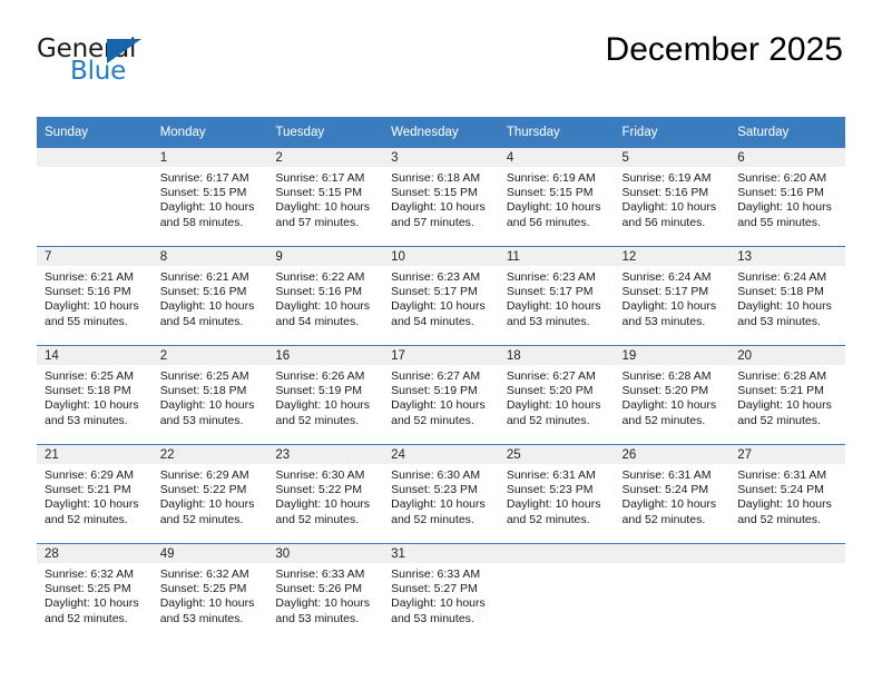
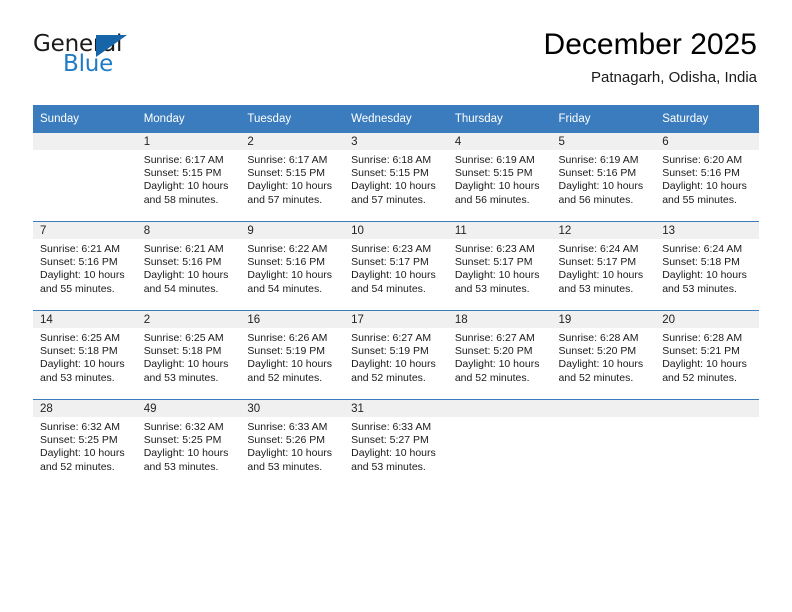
  General
  Blue
  December 2025
+ Patnagarh, Odisha, India
  Sunday	Monday	Tuesday	Wednesday	Thursday	Friday	Saturday
  	1Sunrise: 6:17 AMSunset: 5:15 PMDaylight: 10 hoursand 58 minutes.	2Sunrise: 6:17 AMSunset: 5:15 PMDaylight: 10 hoursand 57 minutes.	3Sunrise: 6:18 AMSunset: 5:15 PMDaylight: 10 hoursand 57 minutes.	4Sunrise: 6:19 AMSunset: 5:15 PMDaylight: 10 hoursand 56 minutes.	5Sunrise: 6:19 AMSunset: 5:16 PMDaylight: 10 hoursand 56 minutes.	6Sunrise: 6:20 AMSunset: 5:16 PMDaylight: 10 hoursand 55 minutes.
  7Sunrise: 6:21 AMSunset: 5:16 PMDaylight: 10 hoursand 55 minutes.	8Sunrise: 6:21 AMSunset: 5:16 PMDaylight: 10 hoursand 54 minutes.	9Sunrise: 6:22 AMSunset: 5:16 PMDaylight: 10 hoursand 54 minutes.	10Sunrise: 6:23 AMSunset: 5:17 PMDaylight: 10 hoursand 54 minutes.	11Sunrise: 6:23 AMSunset: 5:17 PMDaylight: 10 hoursand 53 minutes.	12Sunrise: 6:24 AMSunset: 5:17 PMDaylight: 10 hoursand 53 minutes.	13Sunrise: 6:24 AMSunset: 5:18 PMDaylight: 10 hoursand 53 minutes.
  14Sunrise: 6:25 AMSunset: 5:18 PMDaylight: 10 hoursand 53 minutes.	2Sunrise: 6:25 AMSunset: 5:18 PMDaylight: 10 hoursand 53 minutes.	16Sunrise: 6:26 AMSunset: 5:19 PMDaylight: 10 hoursand 52 minutes.	17Sunrise: 6:27 AMSunset: 5:19 PMDaylight: 10 hoursand 52 minutes.	18Sunrise: 6:27 AMSunset: 5:20 PMDaylight: 10 hoursand 52 minutes.	19Sunrise: 6:28 AMSunset: 5:20 PMDaylight: 10 hoursand 52 minutes.	20Sunrise: 6:28 AMSunset: 5:21 PMDaylight: 10 hoursand 52 minutes.
- 21Sunrise: 6:29 AMSunset: 5:21 PMDaylight: 10 hoursand 52 minutes.	22Sunrise: 6:29 AMSunset: 5:22 PMDaylight: 10 hoursand 52 minutes.	23Sunrise: 6:30 AMSunset: 5:22 PMDaylight: 10 hoursand 52 minutes.	24Sunrise: 6:30 AMSunset: 5:23 PMDaylight: 10 hoursand 52 minutes.	25Sunrise: 6:31 AMSunset: 5:23 PMDaylight: 10 hoursand 52 minutes.	26Sunrise: 6:31 AMSunset: 5:24 PMDaylight: 10 hoursand 52 minutes.	27Sunrise: 6:31 AMSunset: 5:24 PMDaylight: 10 hoursand 52 minutes.
  28Sunrise: 6:32 AMSunset: 5:25 PMDaylight: 10 hoursand 52 minutes.	49Sunrise: 6:32 AMSunset: 5:25 PMDaylight: 10 hoursand 53 minutes.	30Sunrise: 6:33 AMSunset: 5:26 PMDaylight: 10 hoursand 53 minutes.	31Sunrise: 6:33 AMSunset: 5:27 PMDaylight: 10 hoursand 53 minutes.
